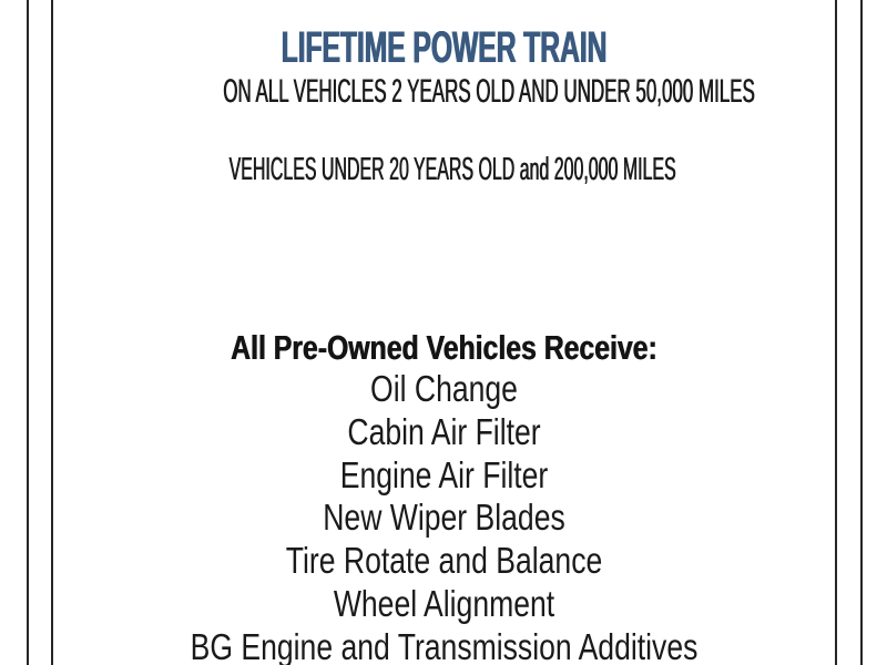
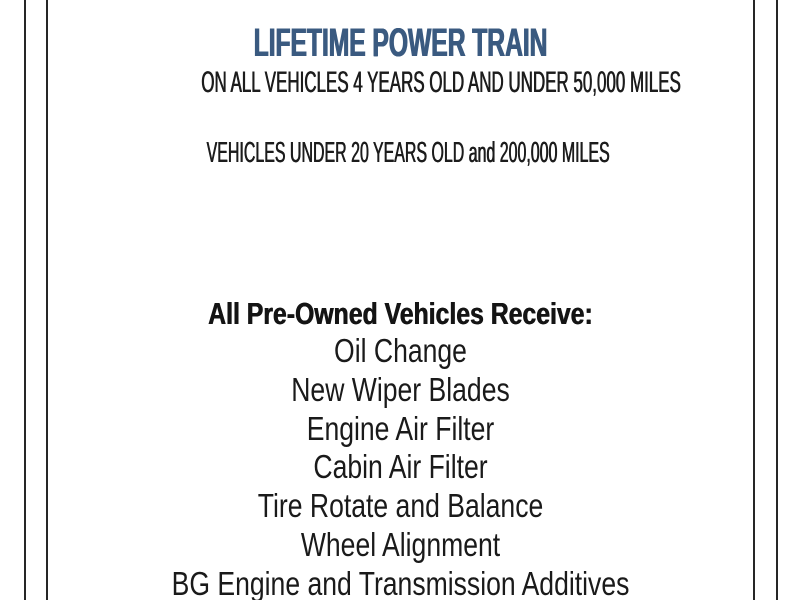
  LIFETIME POWER TRAIN
- ON ALL VEHICLES 2 YEARS OLD AND UNDER 50,000 MILES
+ ON ALL VEHICLES 4 YEARS OLD AND UNDER 50,000 MILES
  VEHICLES UNDER 20 YEARS OLD and 200,000 MILES
  All Pre-Owned Vehicles Receive:
  Oil Change
- Cabin Air Filter
+ New Wiper Blades
  Engine Air Filter
- New Wiper Blades
+ Cabin Air Filter
  Tire Rotate and Balance
  Wheel Alignment
  BG Engine and Transmission Additives
